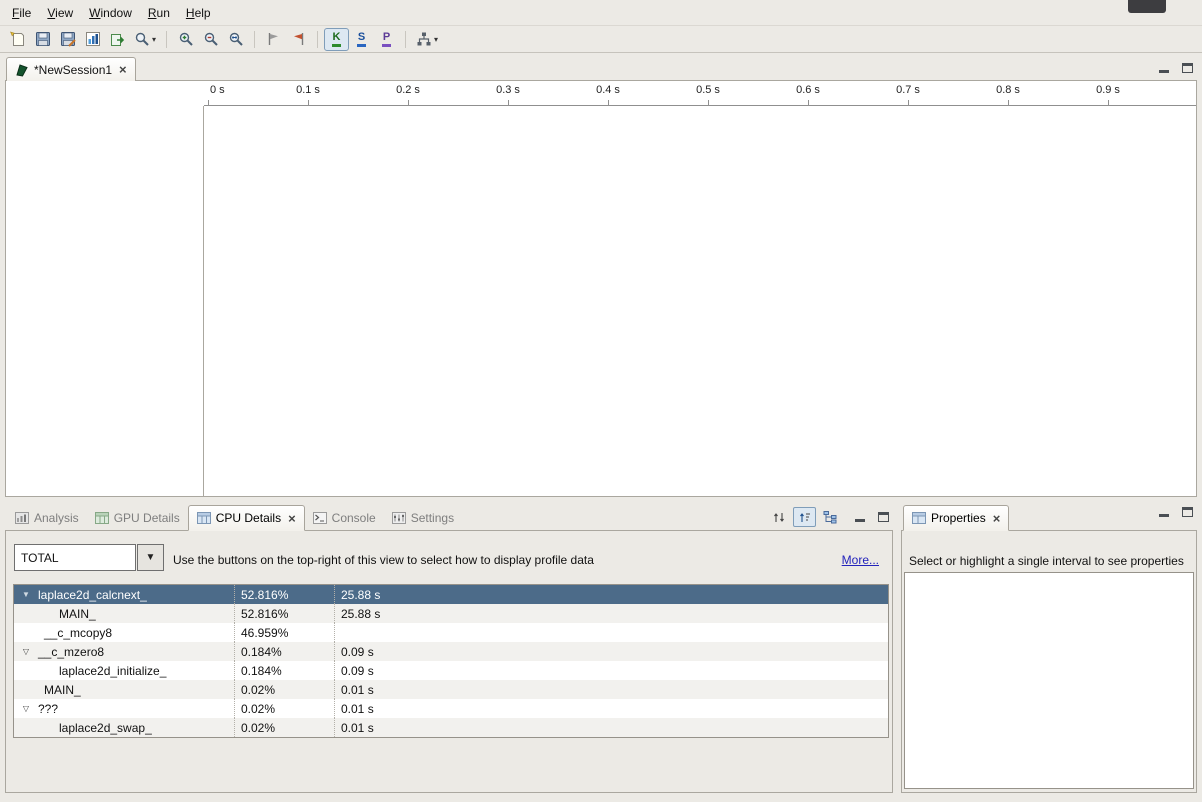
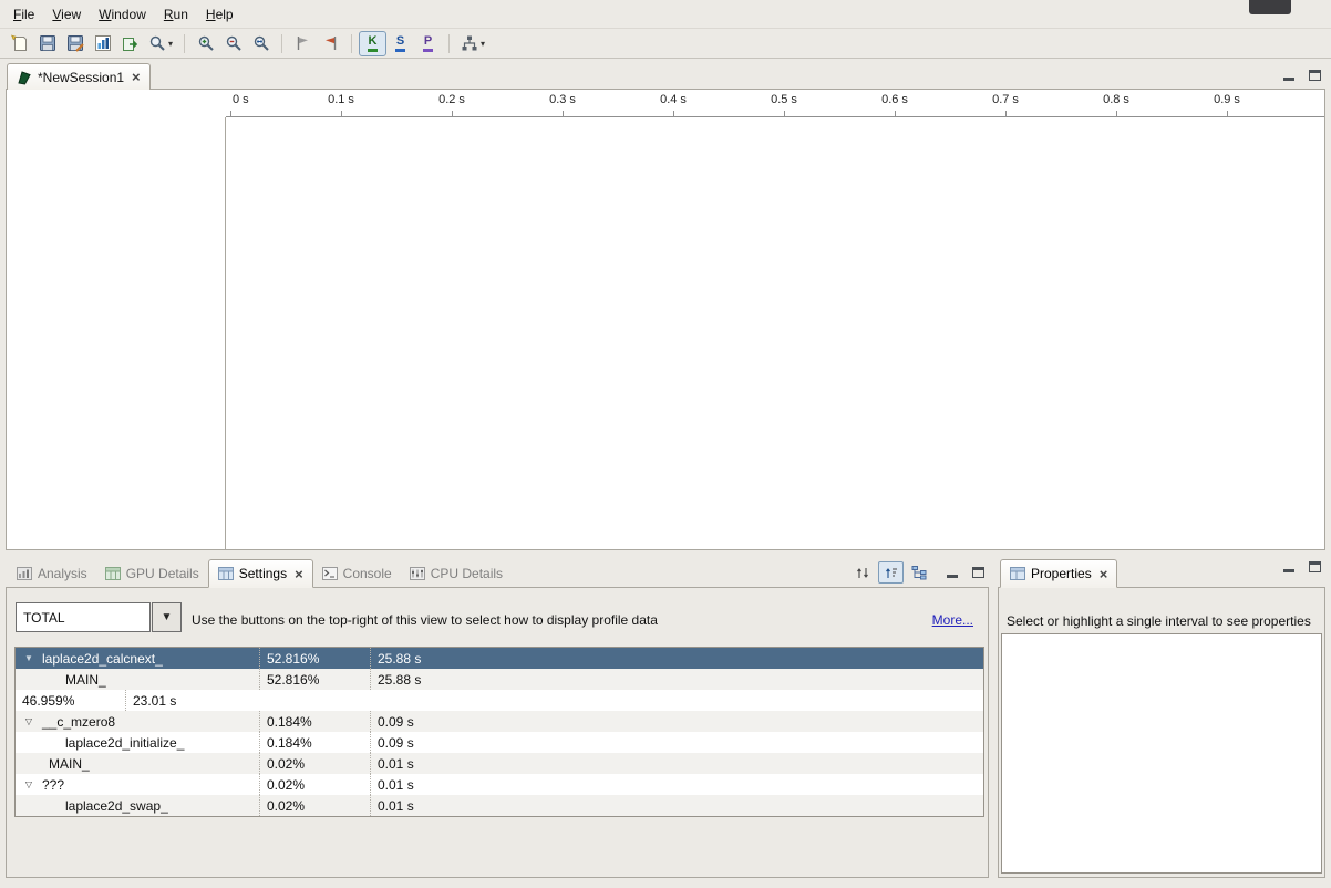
  File
  View
  Window
  Run
  Help
  ▾
  K
  S
  P
  ▾
  *NewSession1
  ×
  0 s
  0.1 s
  0.2 s
  0.3 s
  0.4 s
  0.5 s
  0.6 s
  0.7 s
  0.8 s
  0.9 s
  Analysis
  GPU Details
- CPU Details
+ Settings
  ×
  Console
- Settings
+ CPU Details
  TOTAL
  ▼
  Use the buttons on the top-right of this view to select how to display profile data
  More...
  ▼
  laplace2d_calcnext_
  52.816%
  25.88 s
  MAIN_
  52.816%
  25.88 s
- __c_mcopy8
  46.959%
+ 23.01 s
  ▽
  __c_mzero8
  0.184%
  0.09 s
  laplace2d_initialize_
  0.184%
  0.09 s
  MAIN_
  0.02%
  0.01 s
  ▽
  ???
  0.02%
  0.01 s
  laplace2d_swap_
  0.02%
  0.01 s
  Properties
  ×
  Select or highlight a single interval to see properties
